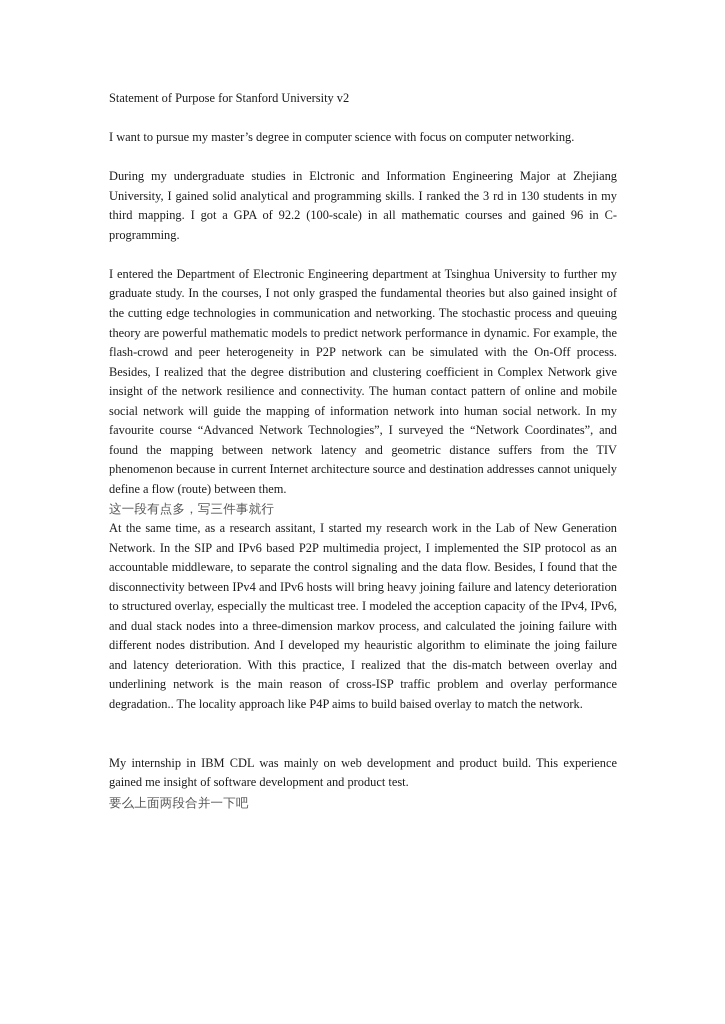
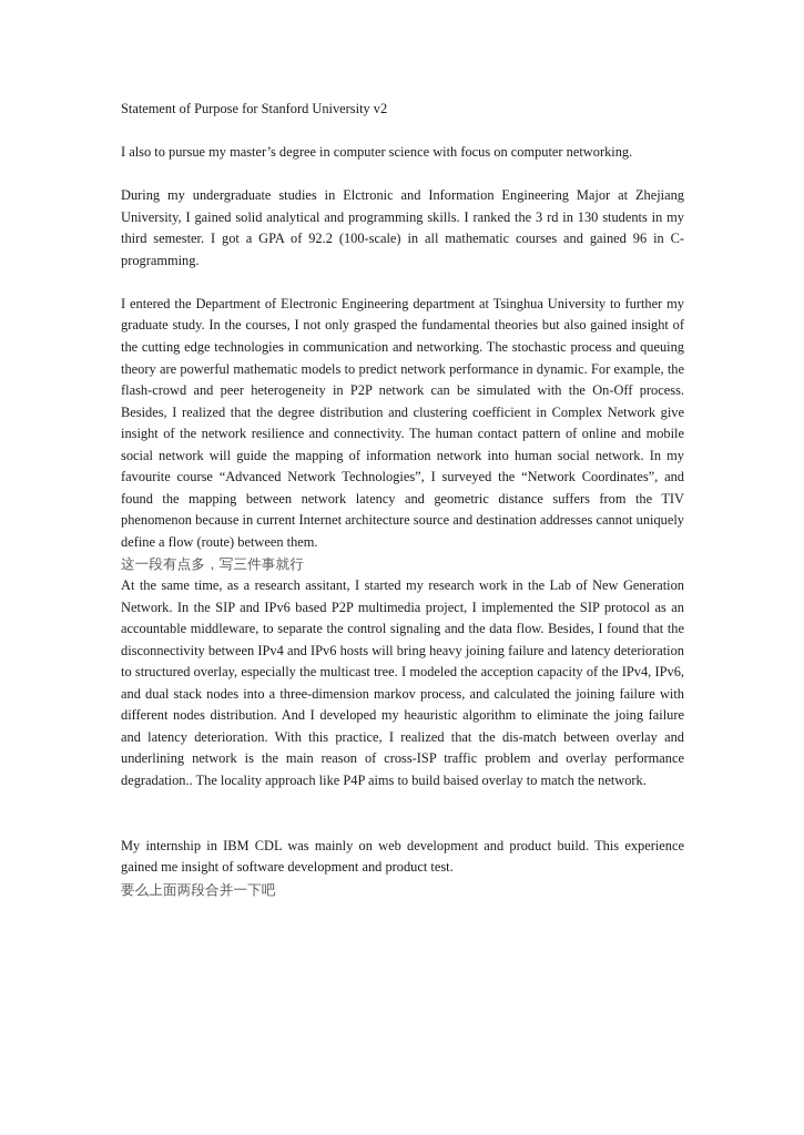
  Statement of Purpose for Stanford University v2
- I want to pursue my master’s degree in computer science with focus on computer networking.
+ I also to pursue my master’s degree in computer science with focus on computer networking.
- During my undergraduate studies in Elctronic and Information Engineering Major at Zhejiang University, I gained solid analytical and programming skills. I ranked the 3 rd in 130 students in my third mapping. I got a GPA of 92.2 (100-scale) in all mathematic courses and gained 96 in C-programming.
+ During my undergraduate studies in Elctronic and Information Engineering Major at Zhejiang University, I gained solid analytical and programming skills. I ranked the 3 rd in 130 students in my third semester. I got a GPA of 92.2 (100-scale) in all mathematic courses and gained 96 in C-programming.
  I entered the Department of Electronic Engineering department at Tsinghua University to further my graduate study. In the courses, I not only grasped the fundamental theories but also gained insight of the cutting edge technologies in communication and networking. The stochastic process and queuing theory are powerful mathematic models to predict network performance in dynamic. For example, the flash-crowd and peer heterogeneity in P2P network can be simulated with the On-Off process. Besides, I realized that the degree distribution and clustering coefficient in Complex Network give insight of the network resilience and connectivity. The human contact pattern of online and mobile social network will guide the mapping of information network into human social network. In my favourite course “Advanced Network Technologies”, I surveyed the “Network Coordinates”, and found the mapping between network latency and geometric distance suffers from the TIV phenomenon because in current Internet architecture source and destination addresses cannot uniquely define a flow (route) between them.
  这一段有点多，写三件事就行
  At the same time, as a research assitant, I started my research work in the Lab of New Generation Network. In the SIP and IPv6 based P2P multimedia project, I implemented the SIP protocol as an accountable middleware, to separate the control signaling and the data flow. Besides, I found that the disconnectivity between IPv4 and IPv6 hosts will bring heavy joining failure and latency deterioration to structured overlay, especially the multicast tree. I modeled the acception capacity of the IPv4, IPv6, and dual stack nodes into a three-dimension markov process, and calculated the joining failure with different nodes distribution. And I developed my heauristic algorithm to eliminate the joing failure and latency deterioration. With this practice, I realized that the dis-match between overlay and underlining network is the main reason of cross-ISP traffic problem and overlay performance degradation.. The locality approach like P4P aims to build baised overlay to match the network.
  My internship in IBM CDL was mainly on web development and product build. This experience gained me insight of software development and product test.
  要么上面两段合并一下吧
